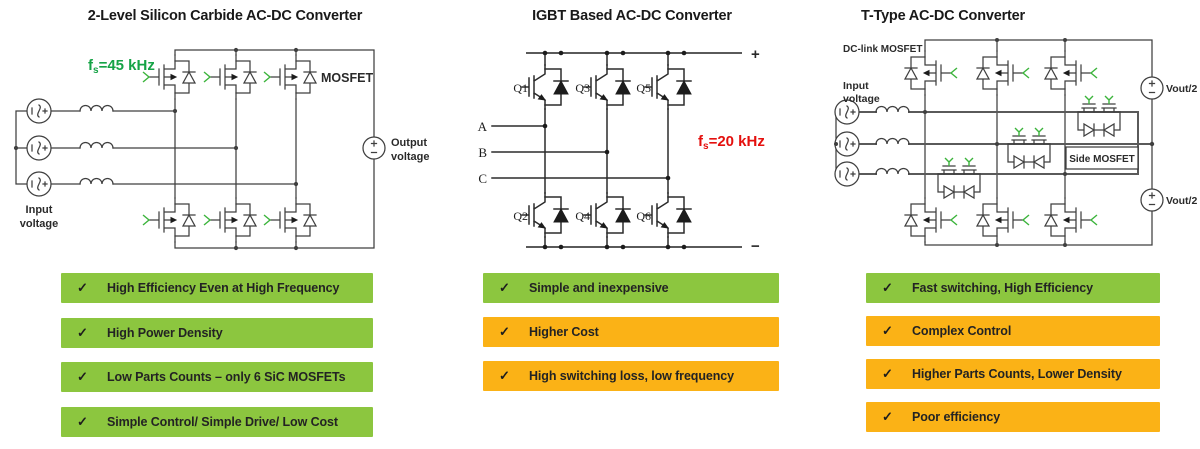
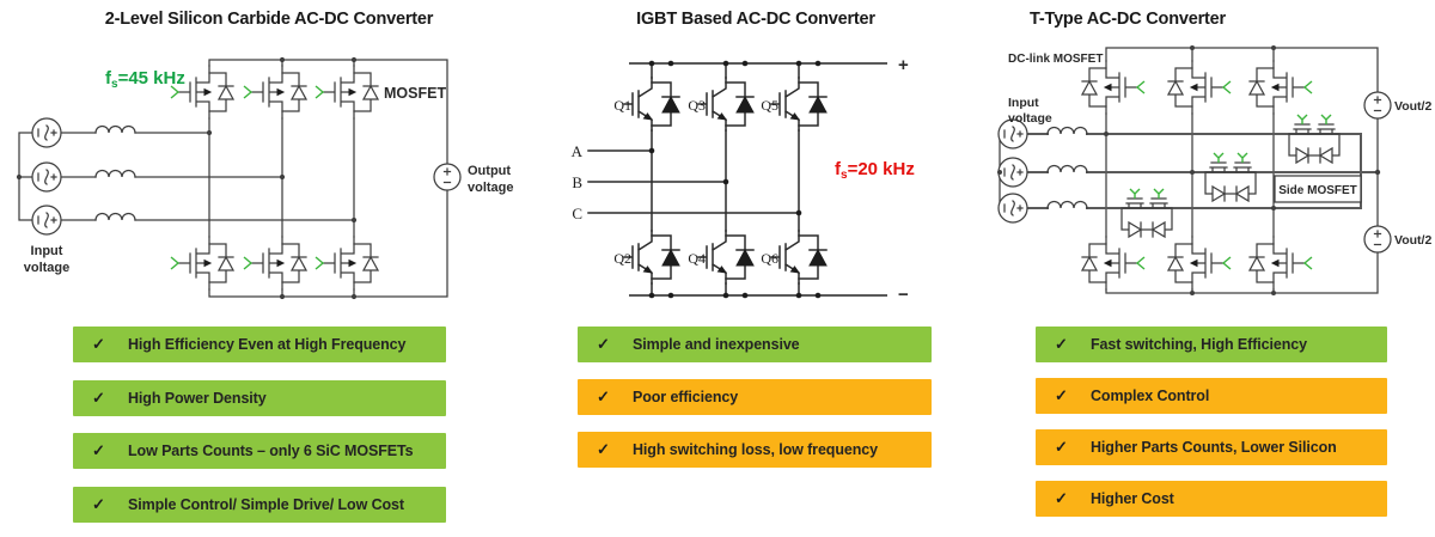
  2-Level Silicon Carbide AC-DC Converter
  IGBT Based AC-DC Converter
  T-Type AC-DC Converter
  fs=45 kHz
  MOSFET
  Input
  voltage
  Output
  voltage
  +
  −
  A
  B
  C
  Q1
  Q3
  Q5
  Q2
  Q4
  Q6
  fs=20 kHz
  Side MOSFET
  DC-link MOSFET
  Input
  voltage
  Vout/2
  Vout/2
  ✓
  High Efficiency Even at High Frequency
  ✓
  High Power Density
  ✓
  Low Parts Counts – only 6 SiC MOSFETs
  ✓
  Simple Control/ Simple Drive/ Low Cost
  ✓
  Simple and inexpensive
  ✓
- Higher Cost
+ Poor efficiency
  ✓
  High switching loss, low frequency
  ✓
  Fast switching, High Efficiency
  ✓
  Complex Control
  ✓
- Higher Parts Counts, Lower Density
+ Higher Parts Counts, Lower Silicon
  ✓
- Poor efficiency
+ Higher Cost
